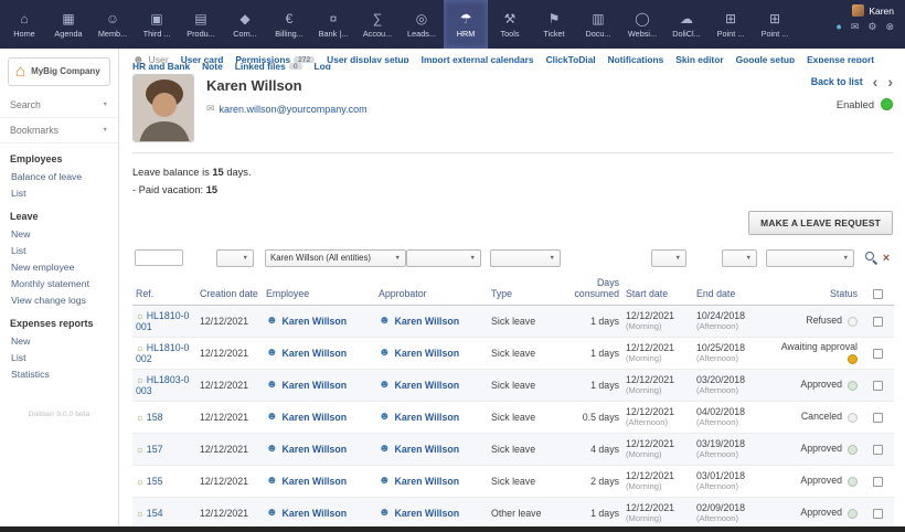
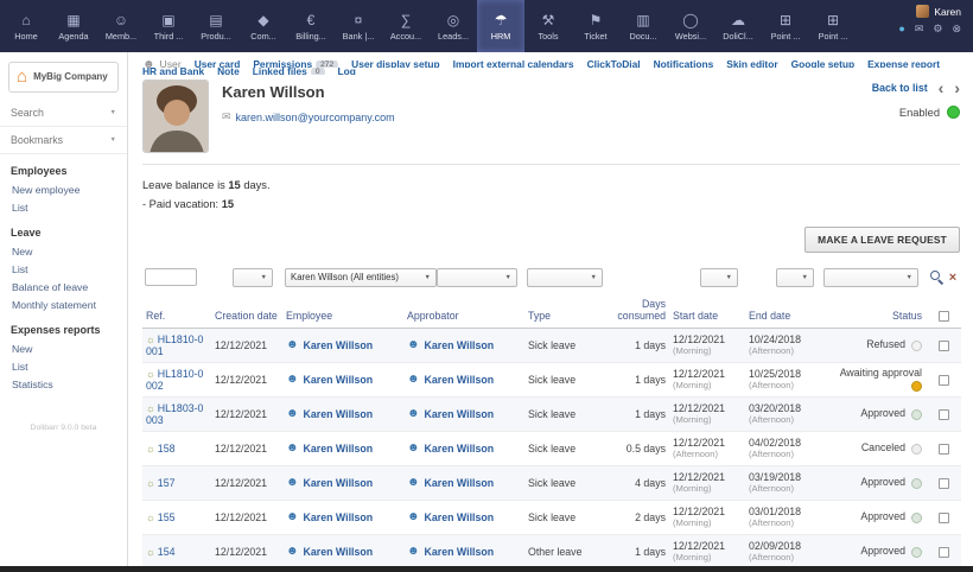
  ⌂
  Home
  ▦
  Agenda
  ☺
  Memb...
  ▣
  Third ...
  ▤
  Produ...
  ◆
  Com...
  €
  Billing...
  ¤
  Bank |...
  ∑
  Accou...
  ◎
  Leads...
  ☂
  HRM
  ⚒
  Tools
  ⚑
  Ticket
  ▥
  Docu...
  ◯
  Websi...
  ☁
  DoliCl...
  ⊞
  Point ...
  ⊞
  Point ...
  Karen
  ●
  ✉
  ⚙
  ⊗
  ⌂
  MyBig Company
  Search
  Bookmarks
  Employees
- Balance of leave
+ New employee
  List
  Leave
  New
  List
- New employee
+ Balance of leave
  Monthly statement
- View change logs
  Expenses reports
  New
  List
  Statistics
  ☻
  User
  User card
  Permissions
  User display setup
  Import external calendars
  ClickToDial
  Notifications
  Skin editor
  Google setup
  Expense report
  HR and Bank
  Note
  Linked files
  Log
  Karen Willson
  ✉
  karen.willson@yourcompany.com
  Back to list
  ‹
  ›
  Enabled
  Leave balance is 15 days.
  - Paid vacation: 15
  MAKE A LEAVE REQUEST
  		Karen Willson (All entities)							×
  Ref.	Creation date	Employee	Approbator	Type	Days consumed	Start date	End date	Status
  ☼ HL1810-0001	12/12/2021	☻ Karen Willson	☻ Karen Willson	Sick leave	1 days	12/12/2021(Morning)	10/24/2018(Afternoon)	Refused
  ☼ HL1810-0002	12/12/2021	☻ Karen Willson	☻ Karen Willson	Sick leave	1 days	12/12/2021(Morning)	10/25/2018(Afternoon)	Awaiting approval
  ☼ HL1803-0003	12/12/2021	☻ Karen Willson	☻ Karen Willson	Sick leave	1 days	12/12/2021(Morning)	03/20/2018(Afternoon)	Approved
  ☼ 158	12/12/2021	☻ Karen Willson	☻ Karen Willson	Sick leave	0.5 days	12/12/2021(Afternoon)	04/02/2018(Afternoon)	Canceled
  ☼ 157	12/12/2021	☻ Karen Willson	☻ Karen Willson	Sick leave	4 days	12/12/2021(Morning)	03/19/2018(Afternoon)	Approved
  ☼ 155	12/12/2021	☻ Karen Willson	☻ Karen Willson	Sick leave	2 days	12/12/2021(Morning)	03/01/2018(Afternoon)	Approved
  ☼ 154	12/12/2021	☻ Karen Willson	☻ Karen Willson	Other leave	1 days	12/12/2021(Morning)	02/09/2018(Afternoon)	Approved
